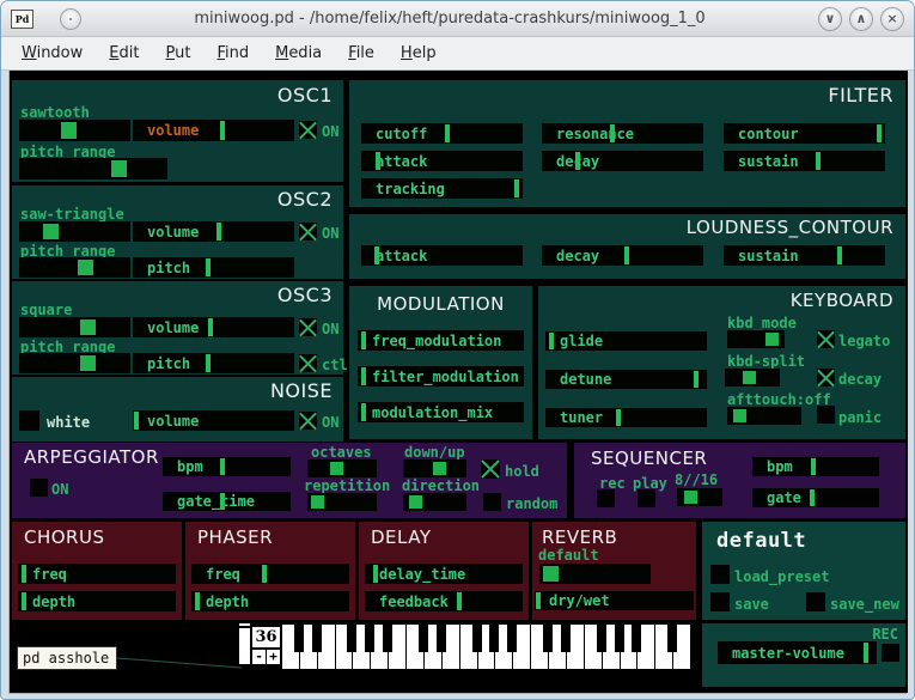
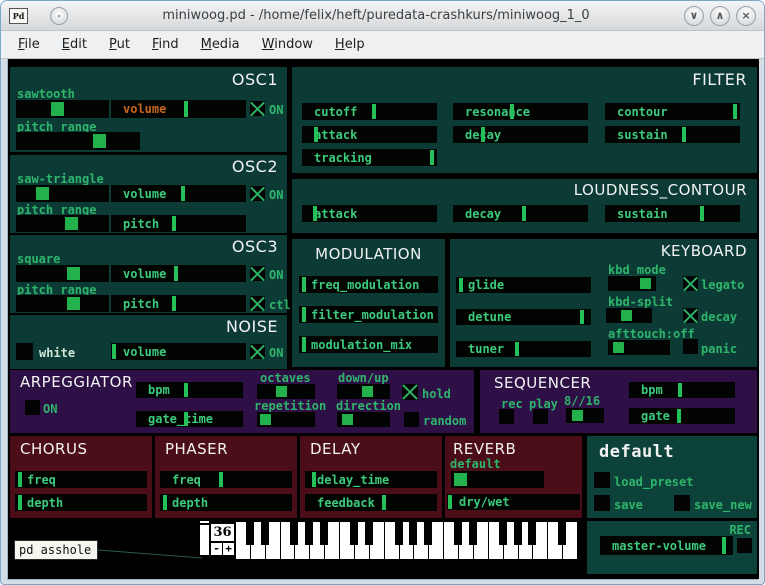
  Pd
  miniwoog.pd - /home/felix/heft/puredata-crashkurs/miniwoog_1_0
  ∨
  ∧
  ×
- Window
+ File
  Edit
  Put
  Find
  Media
- File
+ Window
  Help
  OSC1
  sawtooth
  volume
  ON
  pitch_range
  OSC2
  saw-triangle
  volume
  ON
  pitch_range
  pitch
  OSC3
  square
  volume
  ON
  pitch_range
  pitch
  ctl
  NOISE
  white
  volume
  ON
  FILTER
  cutoff
  resonace
  contour
  ttack
  deay
  sustain
  tracking
  LOUDNESS_CONTOUR
  attack
  decay
  sustain
  MODULATION
  freq_modulation
  filter_modulation
  modulation_mix
  KEYBOARD
  glide
  detune
  tuner
  kbd_mode
  kbd-split
  afttouch:off
  legato
  decay
  panic
  ARPEGGIATOR
  ON
  bpm
  gate_ime
  octaves
  repetition
  down/up
  direction
  hold
  random
  SEQUENCER
  rec
  play
  8//16
  bpm
  gate
  CHORUS
  freq
  depth
  PHASER
  freq
  depth
  DELAY
  delay_time
  feedback
  REVERB
  default
  dry/wet
  default
  load_preset
  save
  save_new
  REC
  master-volume
  pd asshole
  36
  -
  +
